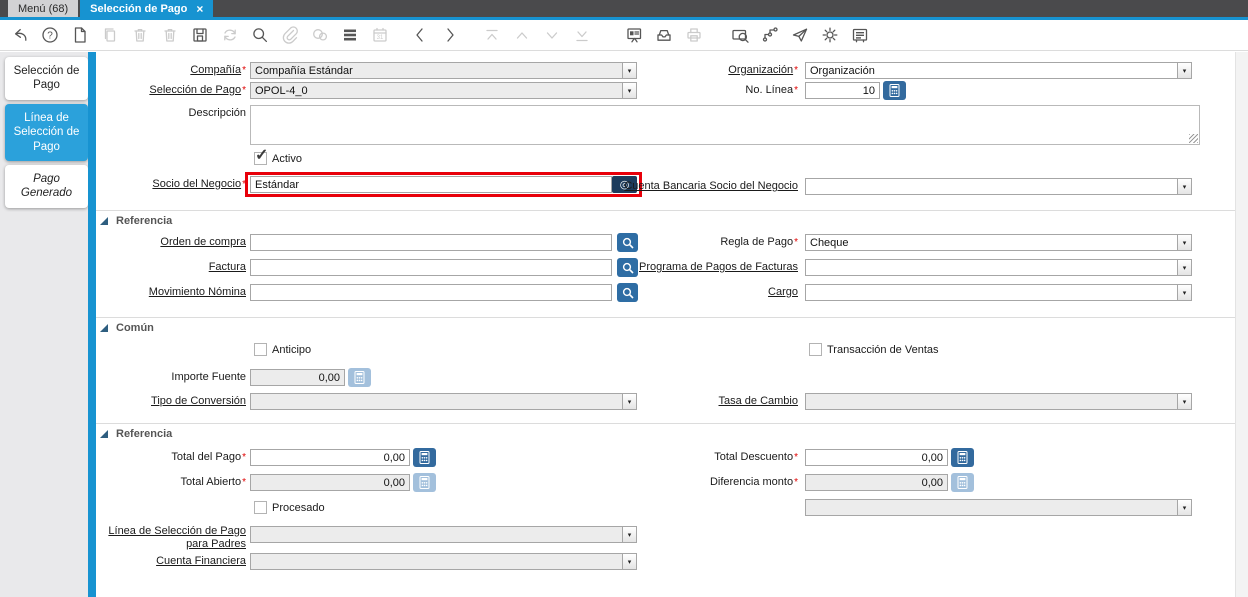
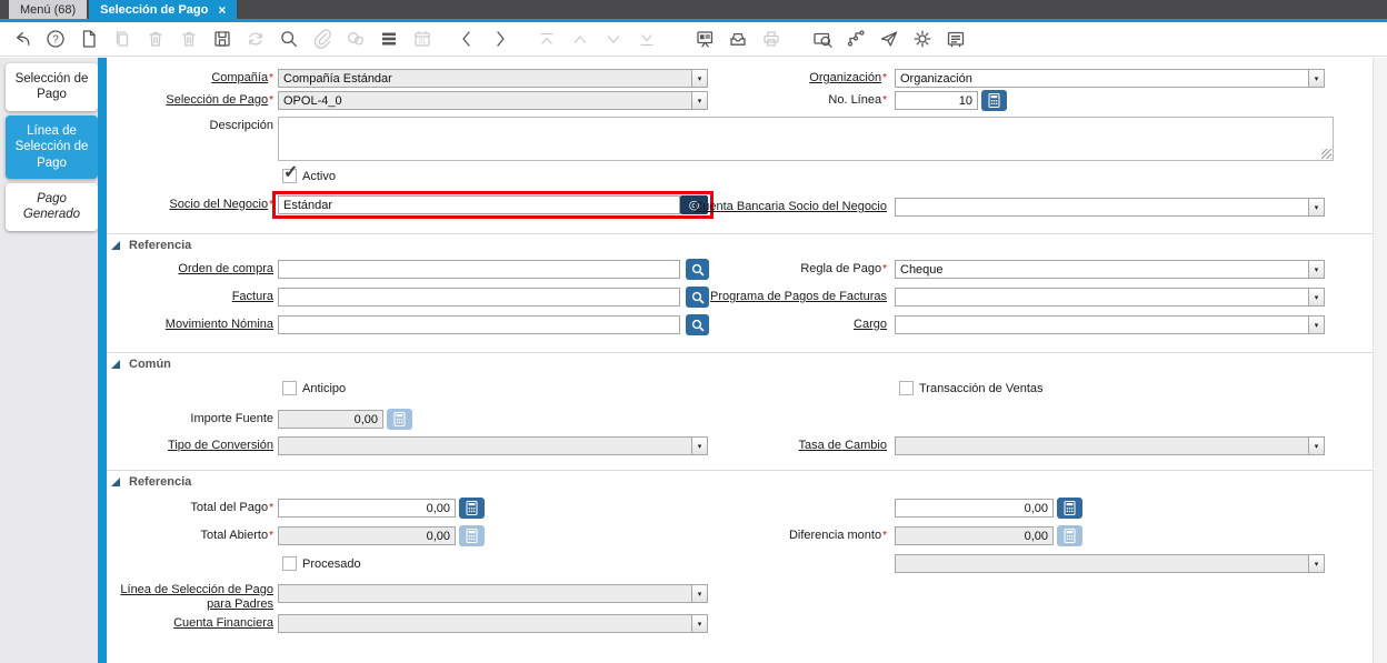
  Menú (68)
  Selección de Pago
  ×
  ?
  Selección de Pago
  Línea de Selección de Pago
  Pago Generado
  Compañía*
  Compañía Estándar
  Organización*
  Organización
  Selección de Pago*
  OPOL-4_0
  No. Línea*
  10
  Descripción
  ✓
  Activo
  Socio del Negocio*
  Estándar
  ◎
  Cuenta Bancaria Socio del Negocio
  Referencia
  Orden de compra
  Regla de Pago*
  Cheque
  Factura
  Programa de Pagos de Facturas
  Movimiento Nómina
  Cargo
  Común
  Anticipo
  Transacción de Ventas
  Importe Fuente
  0,00
  Tipo de Conversión
  Tasa de Cambio
  Referencia
  Total del Pago*
  0,00
- Total Descuento*
  0,00
  Total Abierto*
  0,00
  Diferencia monto*
  0,00
  Procesado
  Línea de Selección de Pago para Padres
  Cuenta Financiera
